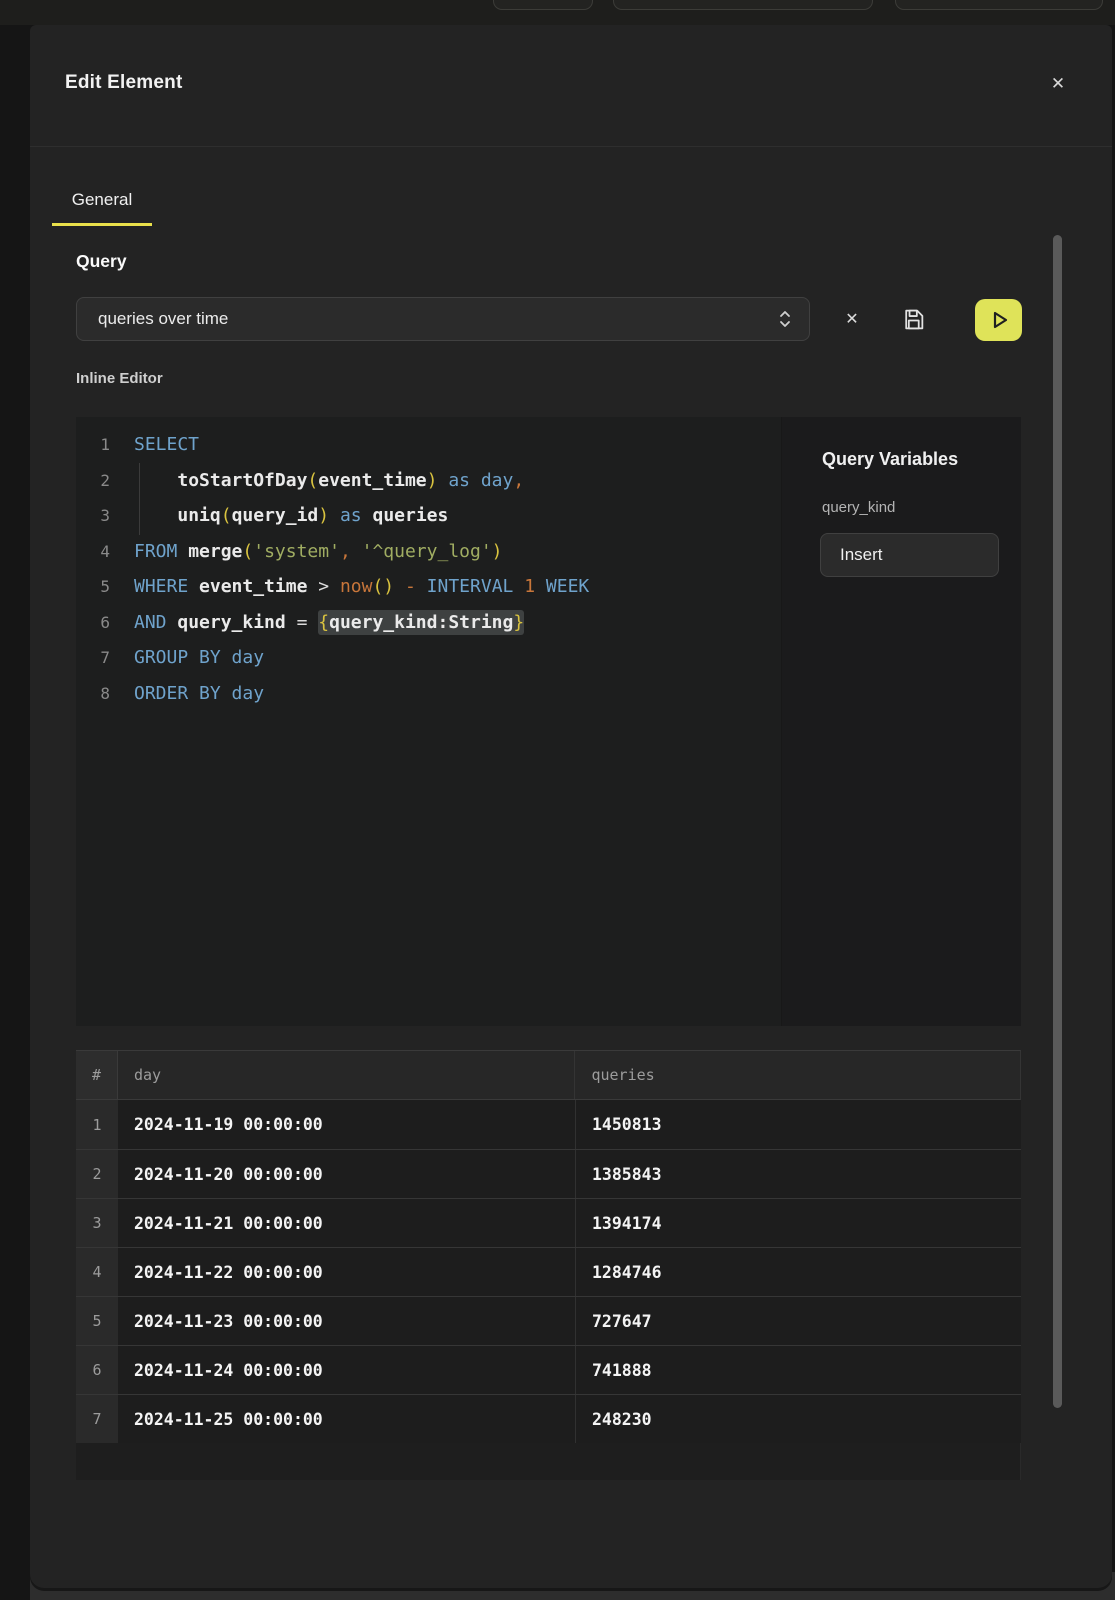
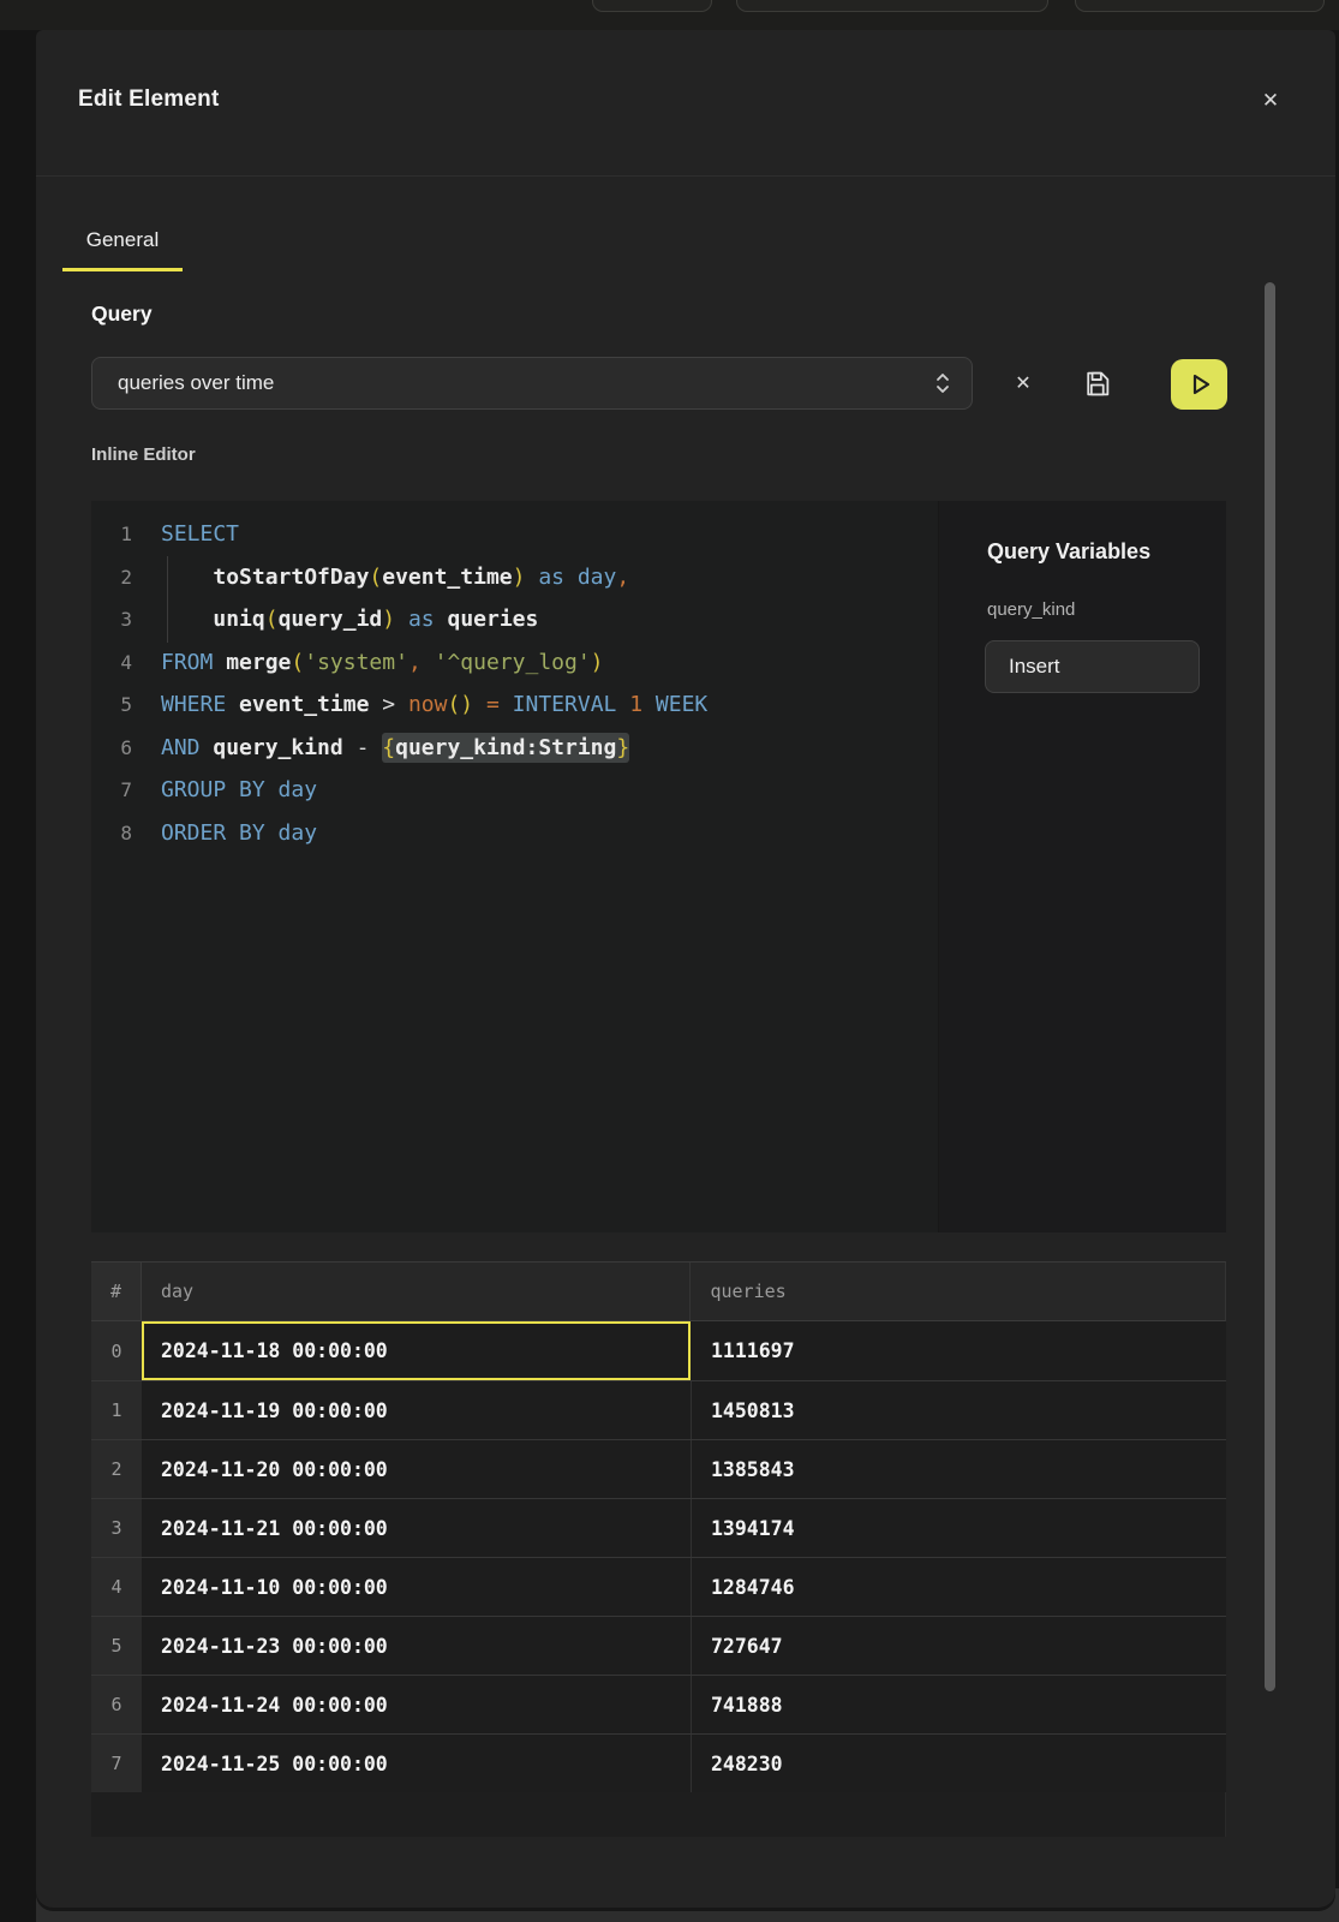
  Edit Element
  ✕
  General
  Query
  queries over time
  ✕
  Inline Editor
  1
  SELECT
  2
  toStartOfDay(event_time) as day,
  3
  uniq(query_id) as queries
  4
  FROM merge('system', '^query_log')
  5
- WHERE event_time > now() - INTERVAL 1 WEEK
+ WHERE event_time > now() = INTERVAL 1 WEEK
  6
- AND query_kind = {query_kind:String}
+ AND query_kind - {query_kind:String}
  7
  GROUP BY day
  8
  ORDER BY day
  Query Variables
  query_kind
  Insert
  #
  day
  queries
+ 0
+ 2024-11-18 00:00:00
+ 1111697
  1
  2024-11-19 00:00:00
  1450813
  2
  2024-11-20 00:00:00
  1385843
  3
  2024-11-21 00:00:00
  1394174
  4
- 2024-11-22 00:00:00
+ 2024-11-10 00:00:00
  1284746
  5
  2024-11-23 00:00:00
  727647
  6
  2024-11-24 00:00:00
  741888
  7
  2024-11-25 00:00:00
  248230
